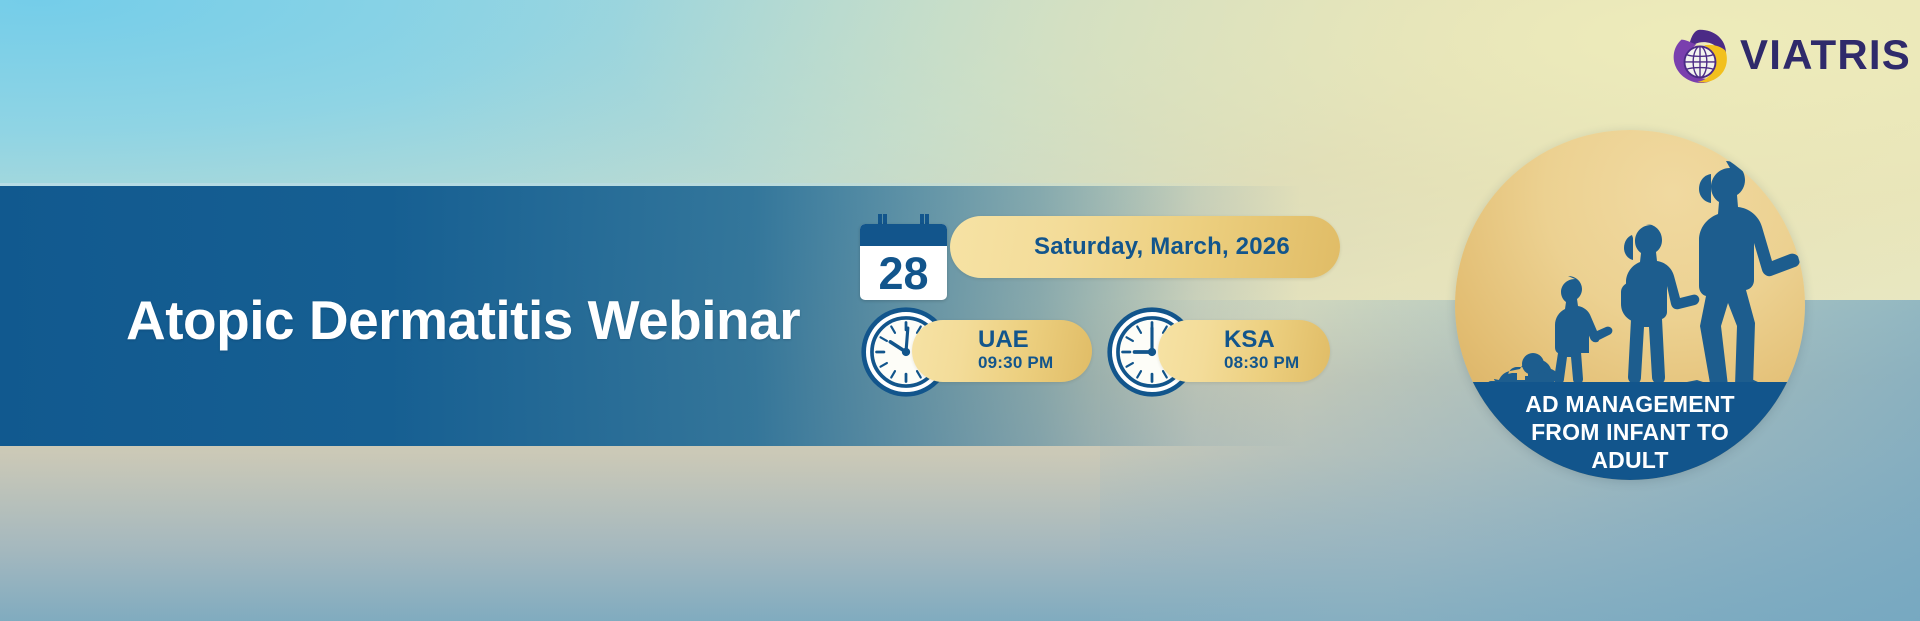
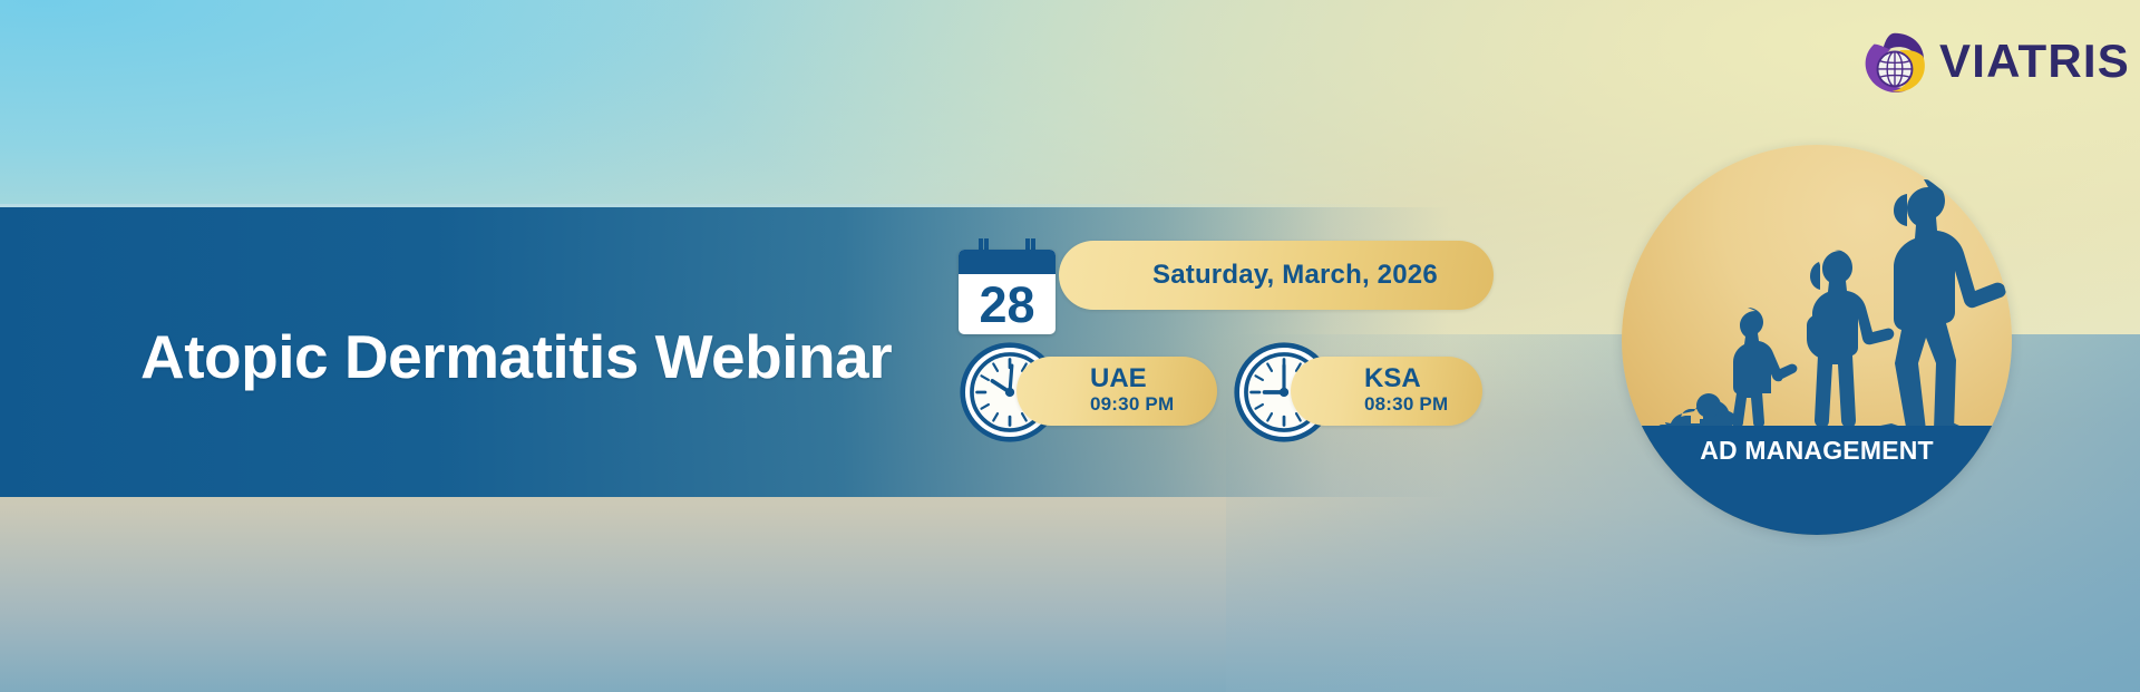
  Atopic Dermatitis Webinar
  28
  Saturday, March, 2026
  UAE
  09:30 PM
  KSA
  08:30 PM
  AD MANAGEMENT
- FROM INFANT TO
- ADULT
  VIATRIS
